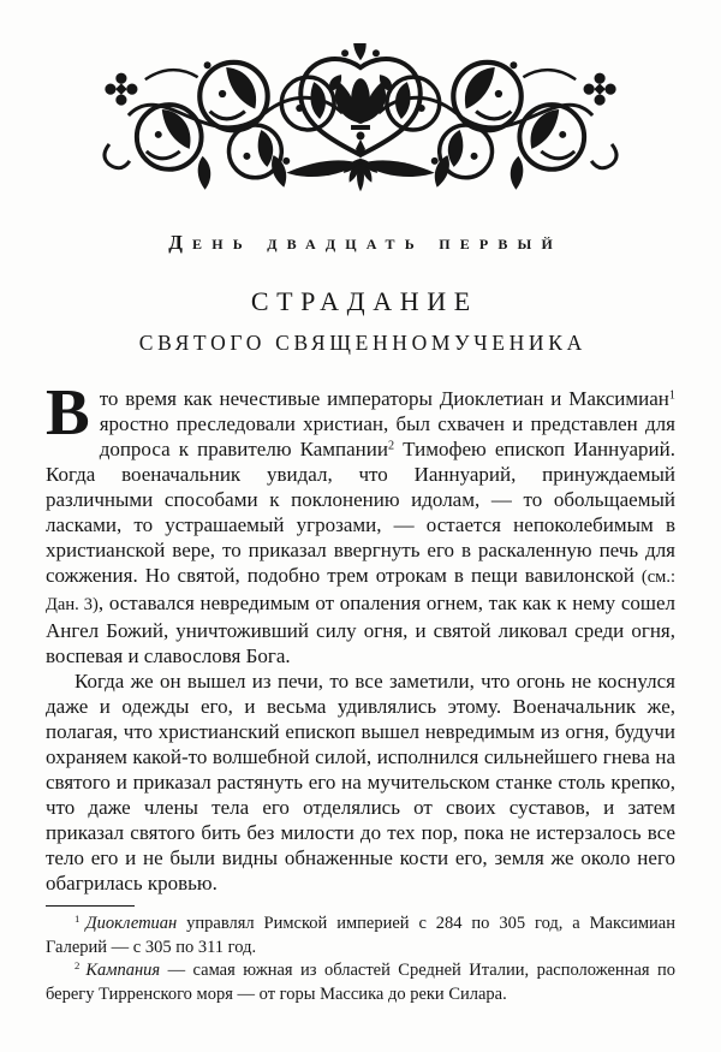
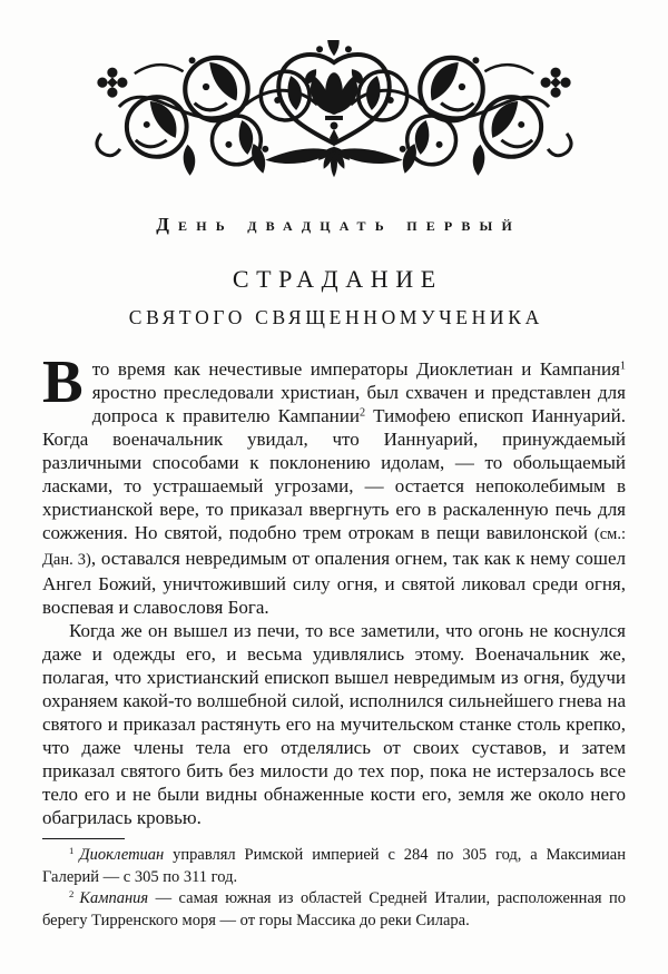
  День двадцать первый
  СТРАДАНИЕ
  СВЯТОГО СВЯЩЕННОМУЧЕНИКА
  В
- то время как нечестивые императоры Диоклетиан и Максимиан1 яростно преследовали христиан, был схвачен и представлен для допроса к правителю Кампании2 Тимофею епископ Ианнуарий. Когда военачальник увидал, что Ианнуарий, принуждаемый различными способами к поклонению идолам, — то обольщаемый ласками, то устрашаемый угрозами, — остается непоколебимым в христианской вере, то приказал ввергнуть его в раскаленную печь для сожжения. Но святой, подобно трем отрокам в пещи вавилонской (см.: Дан. 3), оставался невредимым от опаления огнем, так как к нему сошел Ангел Божий, уничтоживший силу огня, и святой ликовал среди огня, воспевая и славословя Бога.
+ то время как нечестивые императоры Диоклетиан и Кампания1 яростно преследовали христиан, был схвачен и представлен для допроса к правителю Кампании2 Тимофею епископ Ианнуарий. Когда военачальник увидал, что Ианнуарий, принуждаемый различными способами к поклонению идолам, — то обольщаемый ласками, то устрашаемый угрозами, — остается непоколебимым в христианской вере, то приказал ввергнуть его в раскаленную печь для сожжения. Но святой, подобно трем отрокам в пещи вавилонской (см.: Дан. 3), оставался невредимым от опаления огнем, так как к нему сошел Ангел Божий, уничтоживший силу огня, и святой ликовал среди огня, воспевая и славословя Бога.
  Когда же он вышел из печи, то все заметили, что огонь не коснулся даже и одежды его, и весьма удивлялись этому. Военачальник же, полагая, что христианский епископ вышел невредимым из огня, будучи охраняем какой-то волшебной силой, исполнился сильнейшего гнева на святого и приказал растянуть его на мучительском станке столь крепко, что даже члены тела его отделялись от своих суставов, и затем приказал святого бить без милости до тех пор, пока не истерзалось все тело его и не были видны обнаженные кости его, земля же около него обагрилась кровью.
  1 Диоклетиан управлял Римской империей с 284 по 305 год, а Максимиан Галерий — с 305 по 311 год.
  2 Кампания — самая южная из областей Средней Италии, расположенная по берегу Тирренского моря — от горы Массика до реки Силара.
